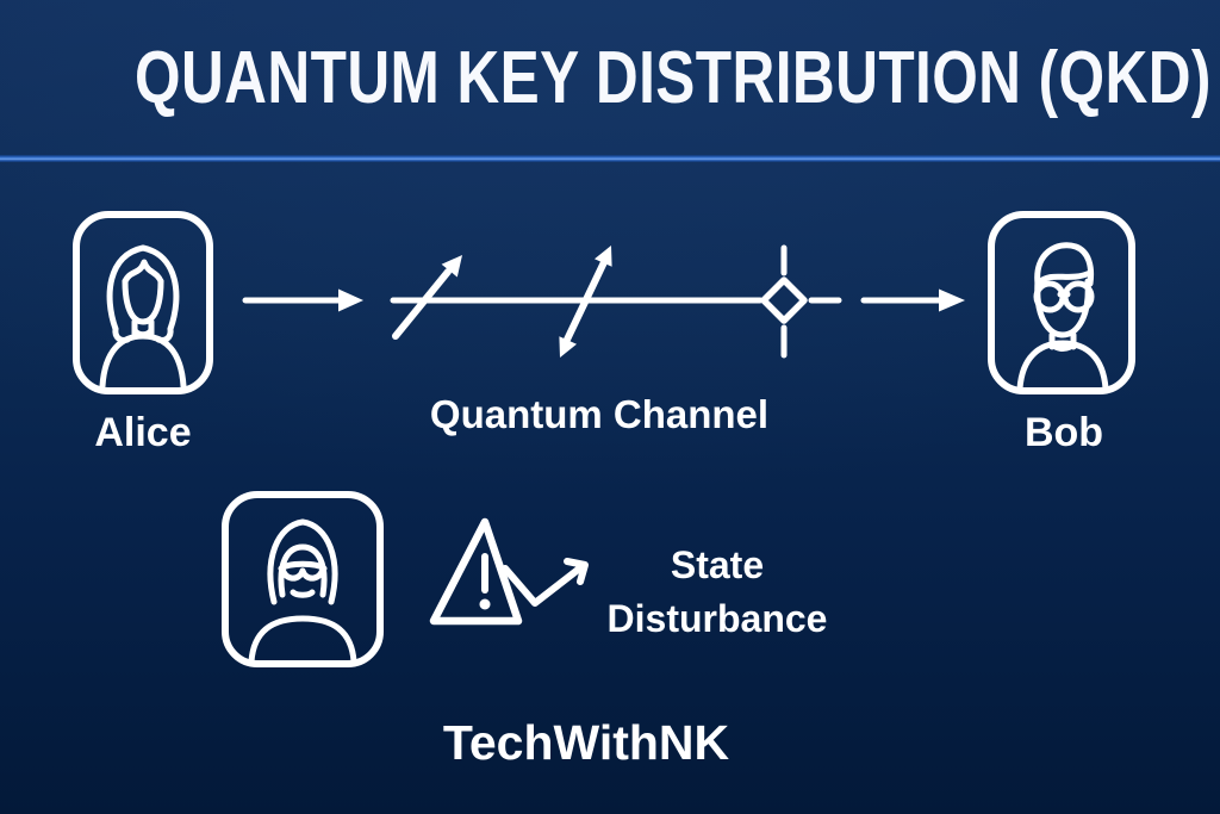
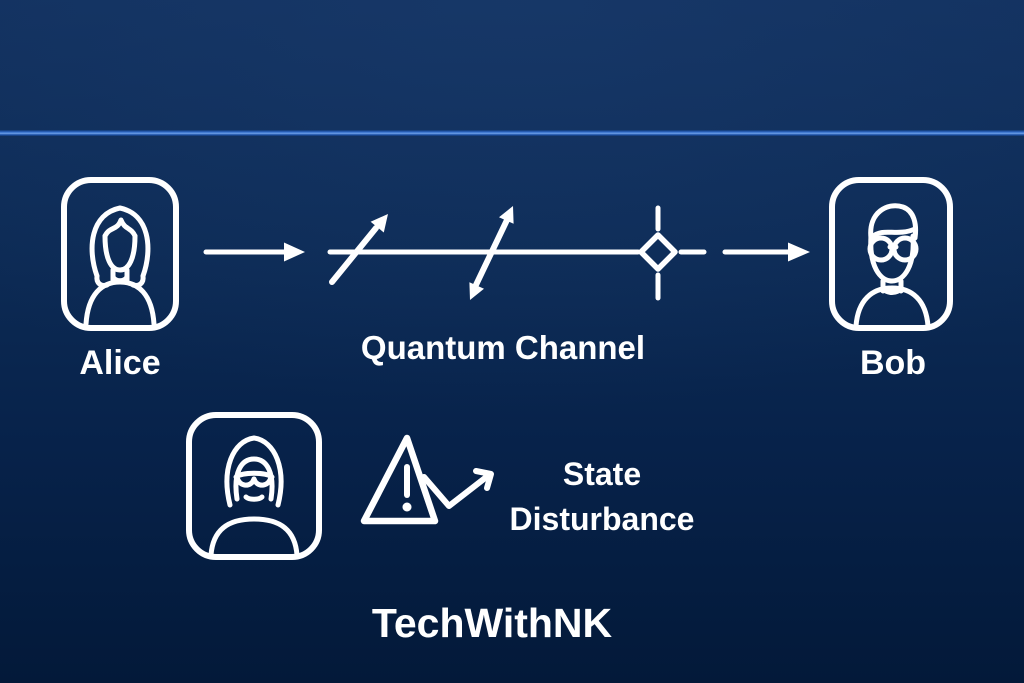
- QUANTUM KEY DISTRIBUTION (QKD)
  Alice
  Quantum Channel
  Bob
  State
  Disturbance
  TechWithNK
